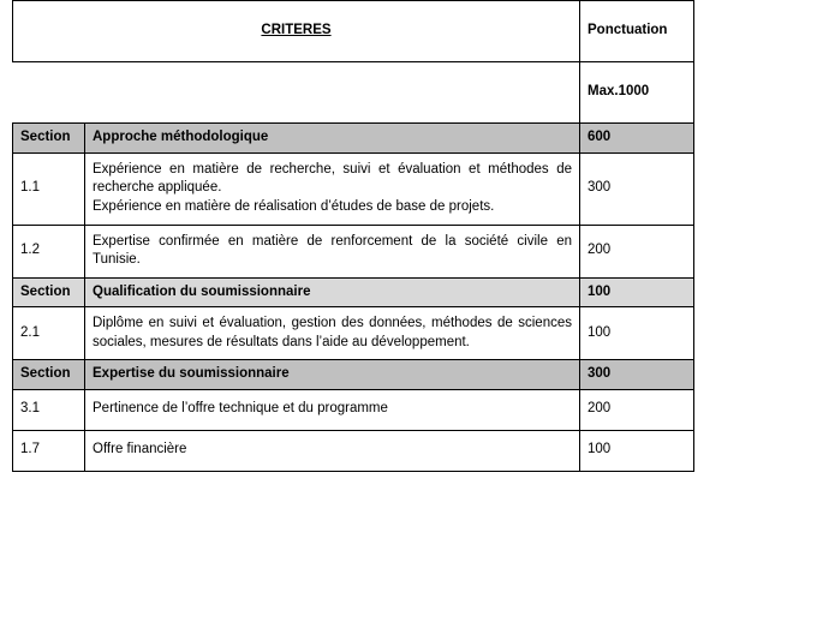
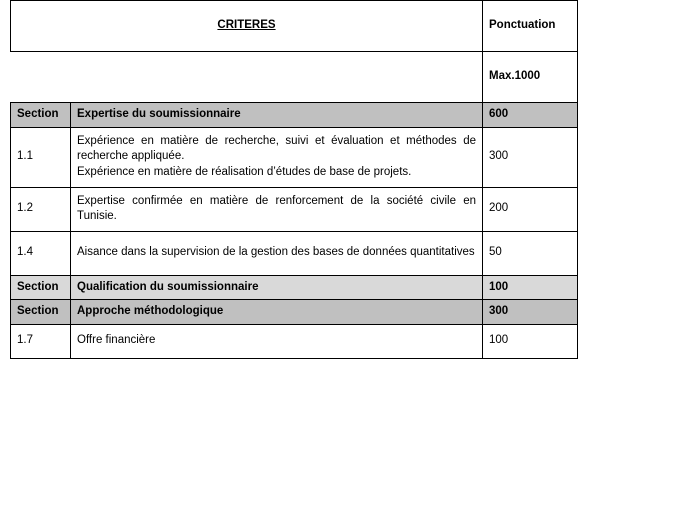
  CRITERES	Ponctuation
  	Max.1000
- Section	Approche méthodologique	600
+ Section	Expertise du soumissionnaire	600
  1.1	Expérience en matière de recherche, suivi et évaluation et méthodes de recherche appliquée. Expérience en matière de réalisation d’études de base de projets.	300
  1.2	Expertise confirmée en matière de renforcement de la société civile en Tunisie.	200
+ 1.4	Aisance dans la supervision de la gestion des bases de données quantitatives	50
  Section	Qualification du soumissionnaire	100
- 2.1	Diplôme en suivi et évaluation, gestion des données, méthodes de sciences sociales, mesures de résultats dans l’aide au développement.	100
- Section	Expertise du soumissionnaire	300
+ Section	Approche méthodologique	300
- 3.1	Pertinence de l’offre technique et du programme	200
  1.7	Offre financière	100
